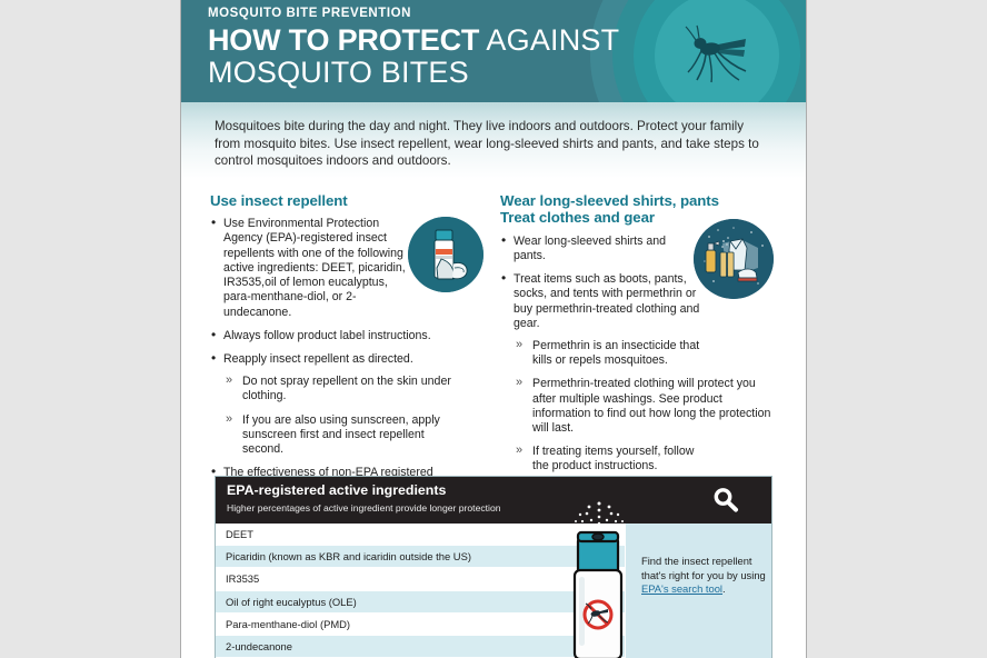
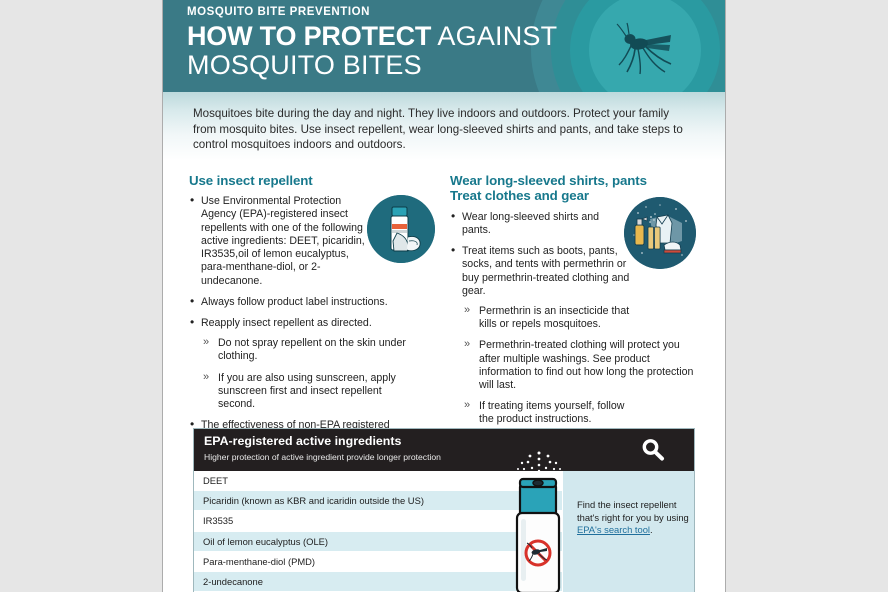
  MOSQUITO BITE PREVENTION
  HOW TO PROTECT AGAINST
  MOSQUITO BITES
  Mosquitoes bite during the day and night. They live indoors and outdoors. Protect your family from mosquito bites. Use insect repellent, wear long-sleeved shirts and pants, and take steps to control mosquitoes indoors and outdoors.
  Use insect repellent
  Use Environmental Protection Agency (EPA)-registered insect repellents with one of the following active ingredients: DEET, picaridin, IR3535,oil of lemon eucalyptus, para-menthane-diol, or 2-undecanone.
  Always follow product label instructions.
  Reapply insect repellent as directed.
  Do not spray repellent on the skin under clothing.
  If you are also using sunscreen, apply sunscreen first and insect repellent second.
  Wear long-sleeved shirts, pants
  Treat clothes and gear
  Wear long-sleeved shirts and pants.
  Treat items such as boots, pants, socks, and tents with permethrin or buy permethrin-treated clothing and gear.
  Permethrin is an insecticide that kills or repels mosquitoes.
  Permethrin-treated clothing will protect you after multiple washings. See product information to find out how long the protection will last.
  If treating items yourself, follow the product instructions.
  EPA-registered active ingredients
- Higher percentages of active ingredient provide longer protection
+ Higher protection of active ingredient provide longer protection
  DEET
  Picaridin (known as KBR and icaridin outside the US)
  IR3535
- Oil of right eucalyptus (OLE)
+ Oil of lemon eucalyptus (OLE)
  Para-menthane-diol (PMD)
  2-undecanone
  Find the insect repellent that's right for you by using EPA's search tool.
